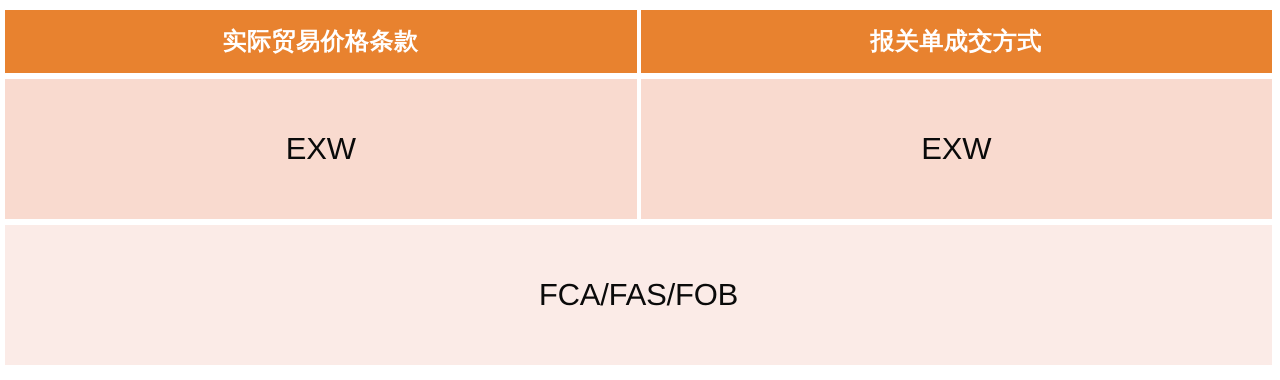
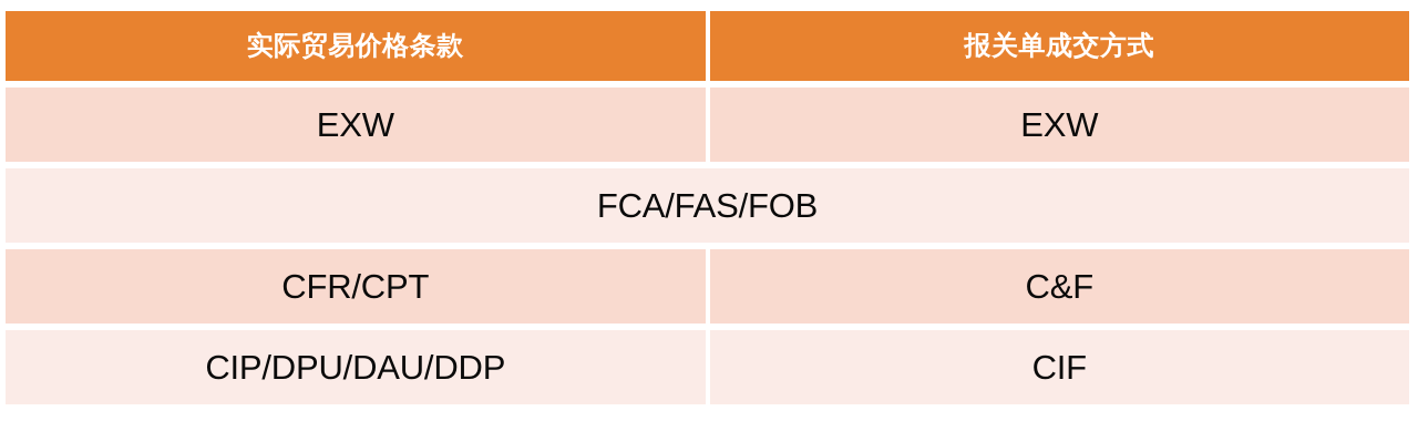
  实际贸易价格条款
  报关单成交方式
  EXW
  EXW
  FCA/FAS/FOB
+ CFR/CPT
+ C&F
+ CIP/DPU/DAU/DDP
+ CIF
